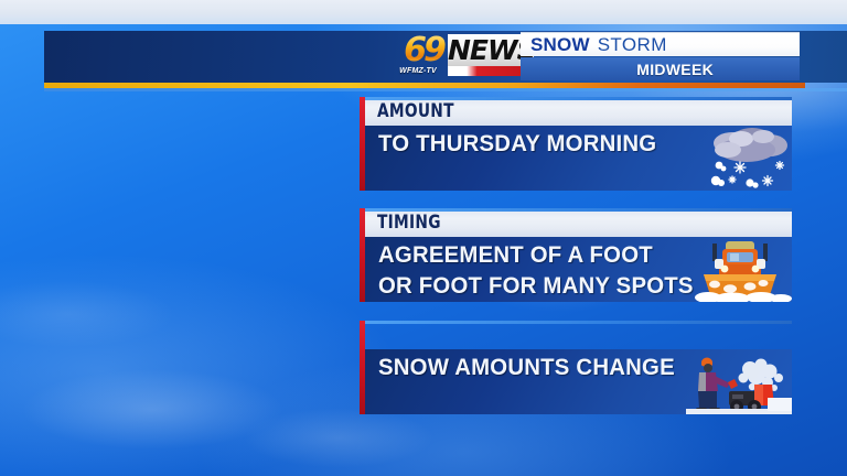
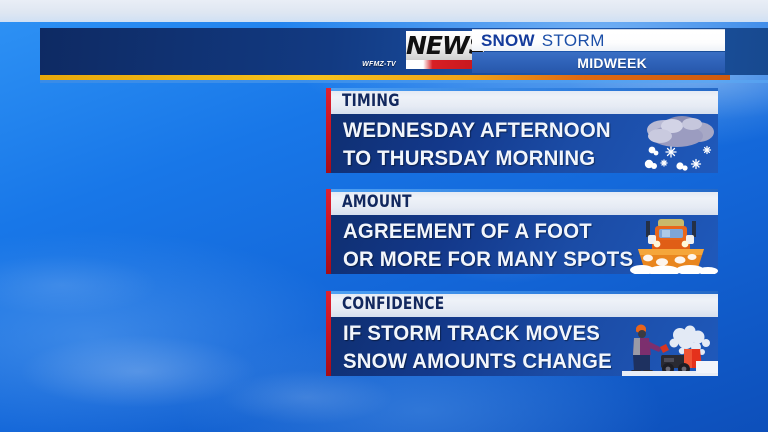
- 69
  NEW
  SNOW
  STORM
  MIDWEEK
- AMOUNT
+ TIMING
+ WEDNESDAY AFTERNOON
  TO THURSDAY MORNING
- TIMING
+ AMOUNT
  AGREEMENT OF A FOOT
- OR FOOT FOR MANY SPOTS
+ OR MORE FOR MANY SPOTS
+ CONFIDENCE
+ IF STORM TRACK MOVES
  SNOW AMOUNTS CHANGE
